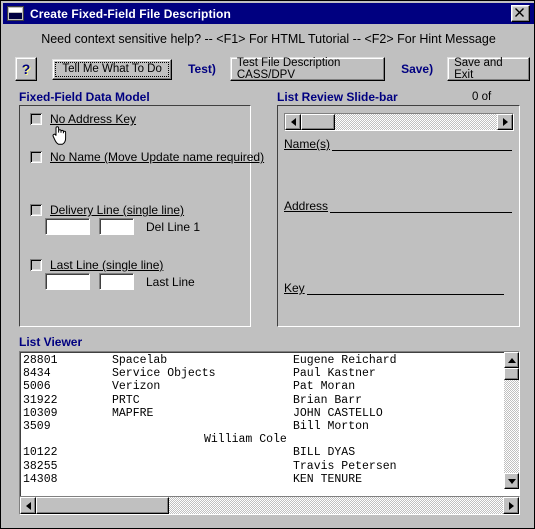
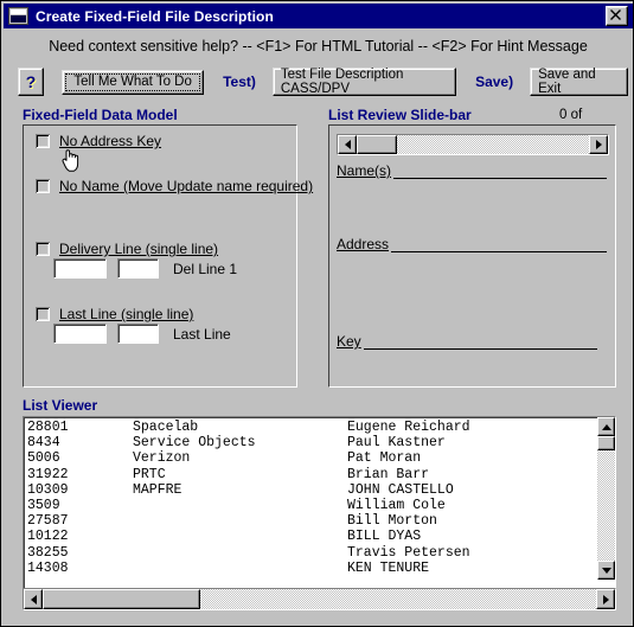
  Create Fixed-Field File Description
  Need context sensitive help? -- <F1> For HTML Tutorial -- <F2> For Hint Message
  ?
  Tell Me What To Do
  Test)
  Test File Description CASS/DPV
  Save)
  Save and Exit
  Fixed-Field Data Model
  No Address Key
  No Name (Move Update name required)
  Delivery Line (single line)
  Del Line 1
  Last Line (single line)
  Last Line
  List Review Slide-bar
  0 of
  Name(s)
  Address
  Key
  List Viewer
  28801
  Spacelab
  Eugene Reichard
  8434
  Service Objects
  Paul Kastner
  5006
  Verizon
  Pat Moran
  31922
  PRTC
  Brian Barr
  10309
  MAPFRE
  JOHN CASTELLO
  3509
- Bill Morton
+ William Cole
+ 27587
- William Cole
+ Bill Morton
  10122
  BILL DYAS
  38255
  Travis Petersen
  14308
  KEN TENURE
